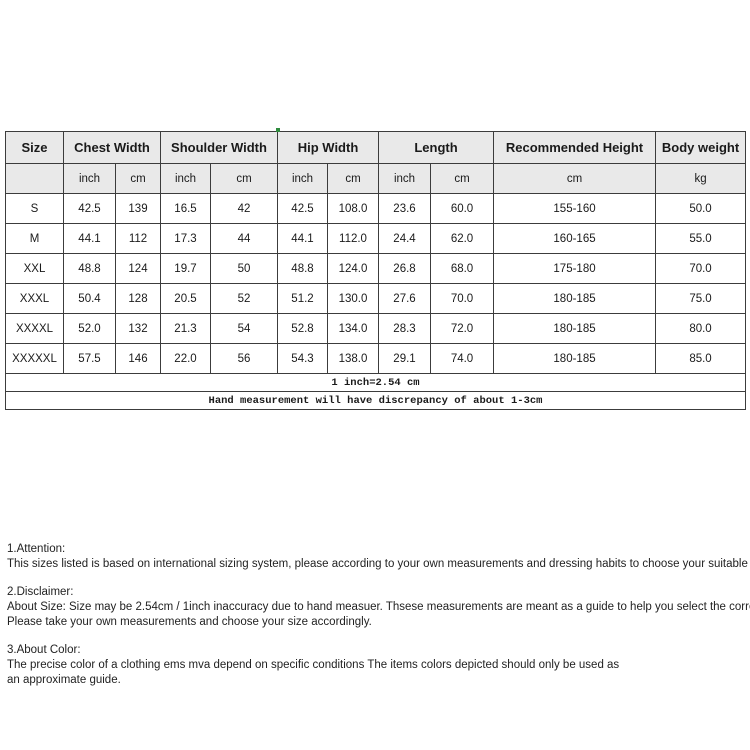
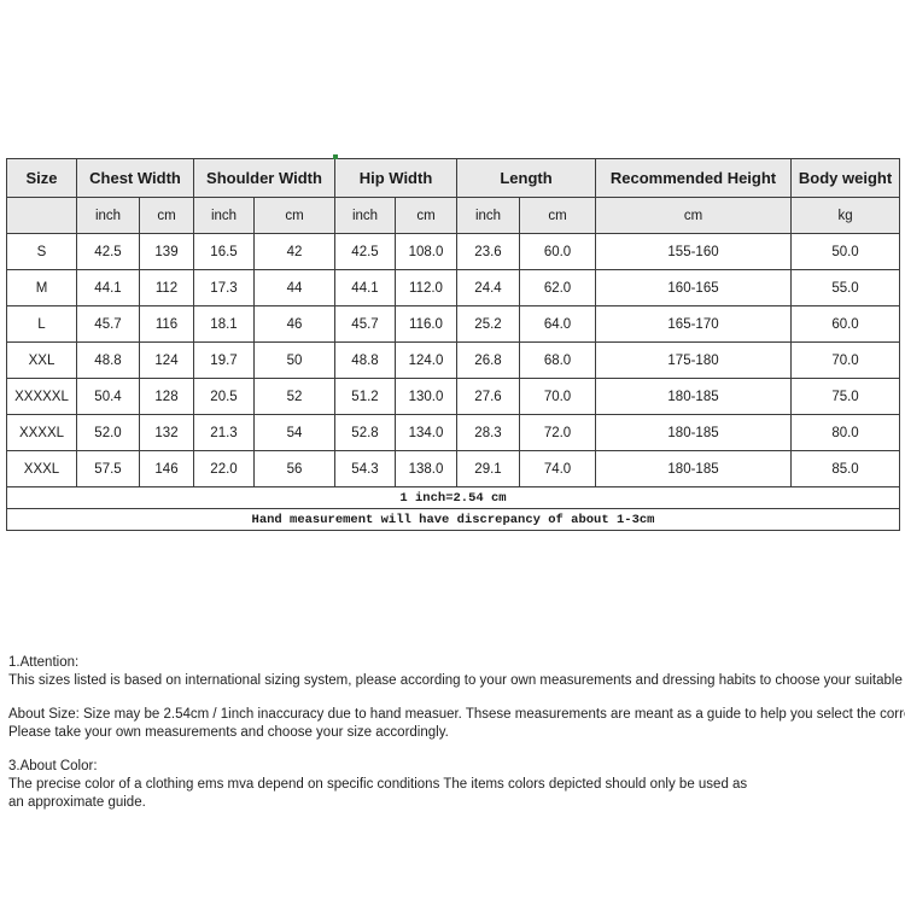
  Size	Chest Width	Shoulder Width	Hip Width	Length	Recommended Height	Body weight
  	inch	cm	inch	cm	inch	cm	inch	cm	cm	kg
  S	42.5	139	16.5	42	42.5	108.0	23.6	60.0	155-160	50.0
  M	44.1	112	17.3	44	44.1	112.0	24.4	62.0	160-165	55.0
+ L	45.7	116	18.1	46	45.7	116.0	25.2	64.0	165-170	60.0
  XXL	48.8	124	19.7	50	48.8	124.0	26.8	68.0	175-180	70.0
- XXXL	50.4	128	20.5	52	51.2	130.0	27.6	70.0	180-185	75.0
+ XXXXXL	50.4	128	20.5	52	51.2	130.0	27.6	70.0	180-185	75.0
  XXXXL	52.0	132	21.3	54	52.8	134.0	28.3	72.0	180-185	80.0
- XXXXXL	57.5	146	22.0	56	54.3	138.0	29.1	74.0	180-185	85.0
+ XXXL	57.5	146	22.0	56	54.3	138.0	29.1	74.0	180-185	85.0
  1 inch=2.54 cm
  Hand measurement will have discrepancy of about 1-3cm
  1.Attention:
  This sizes listed is based on international sizing system, please according to your own measurements and dressing habits to choose your suitable
- 2.Disclaimer:
  About Size: Size may be 2.54cm / 1inch inaccuracy due to hand measuer. Thsese measurements are meant as a guide to help you select the corr
  Please take your own measurements and choose your size accordingly.
  3.About Color:
  The precise color of a clothing ems mva depend on specific conditions The items colors depicted should only be used as
  an approximate guide.
